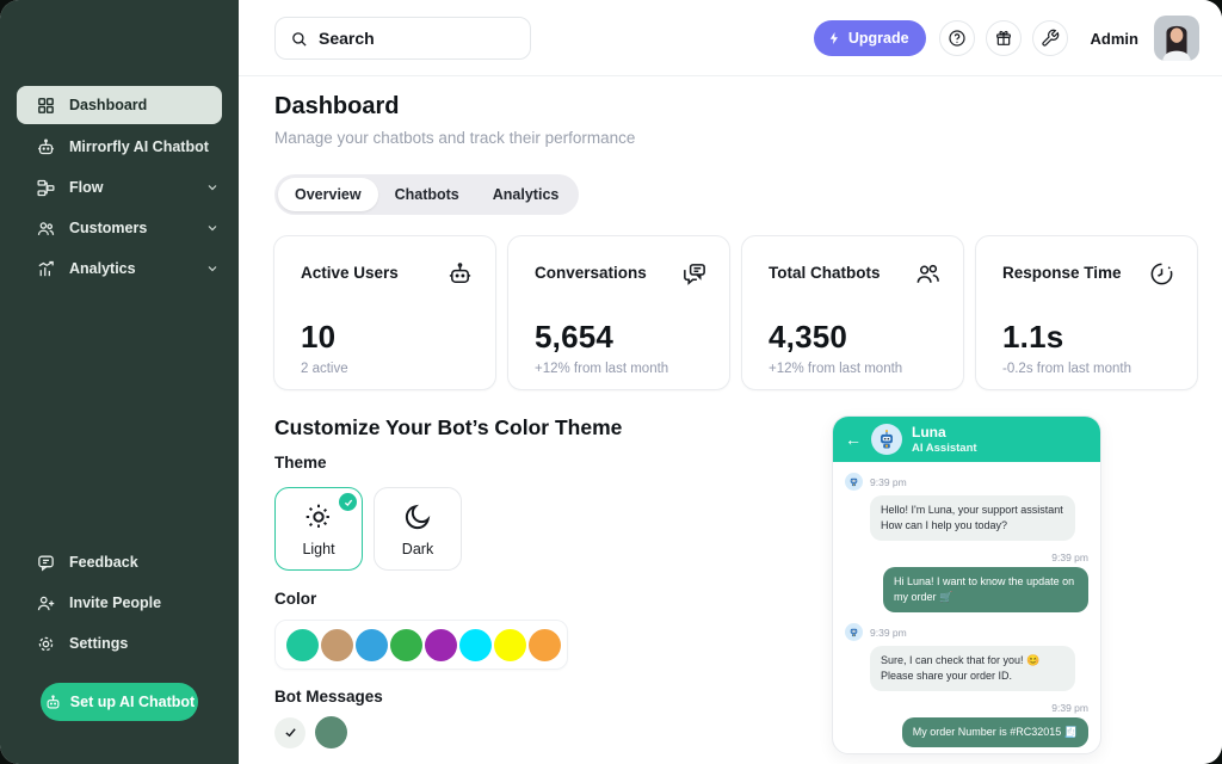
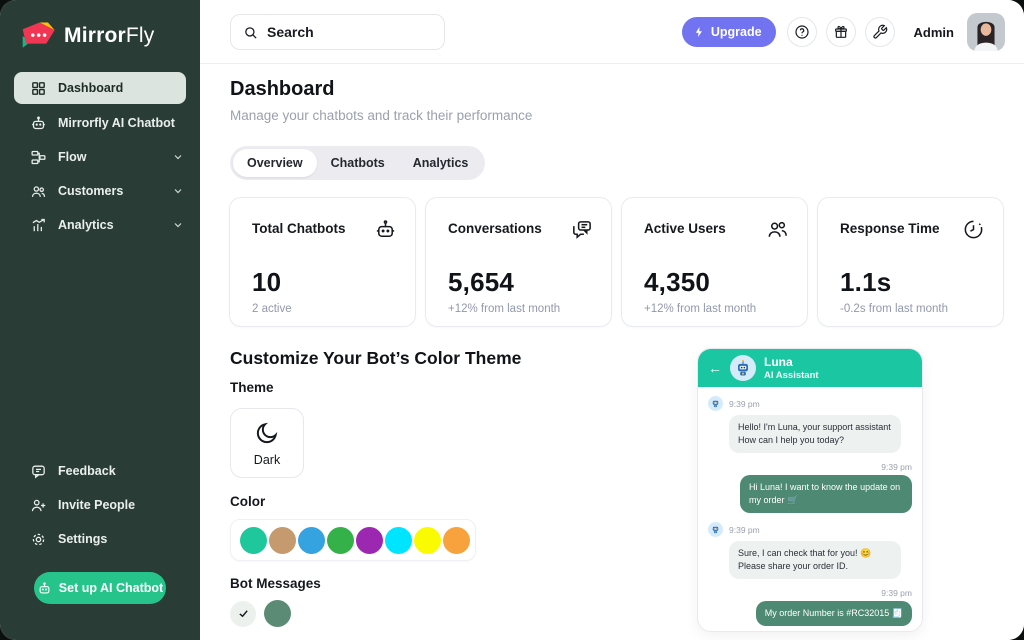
+ MirrorFly
  Dashboard
  Mirrorfly AI Chatbot
  Flow
  Customers
  Analytics
  Feedback
  Invite People
  Settings
  Set up AI Chatbot
  Search
  Upgrade
  Admin
  Dashboard
  Manage your chatbots and track their performance
  Overview
  Chatbots
  Analytics
- Active Users
+ Total Chatbots
  10
  2 active
  Conversations
  5,654
  +12% from last month
- Total Chatbots
+ Active Users
  4,350
  +12% from last month
  Response Time
  1.1s
  -0.2s from last month
  Customize Your Bot’s Color Theme
  Theme
- Light
  Dark
  Color
  Bot Messages
  ←
  Luna
  AI Assistant
  9:39 pm
  Hello! I'm Luna, your support assistant How can I help you today?
  9:39 pm
  Hi Luna! I want to know the update on my order 🛒
  9:39 pm
  Sure, I can check that for you! 😊 Please share your order ID.
  9:39 pm
  My order Number is #RC32015 🧾
